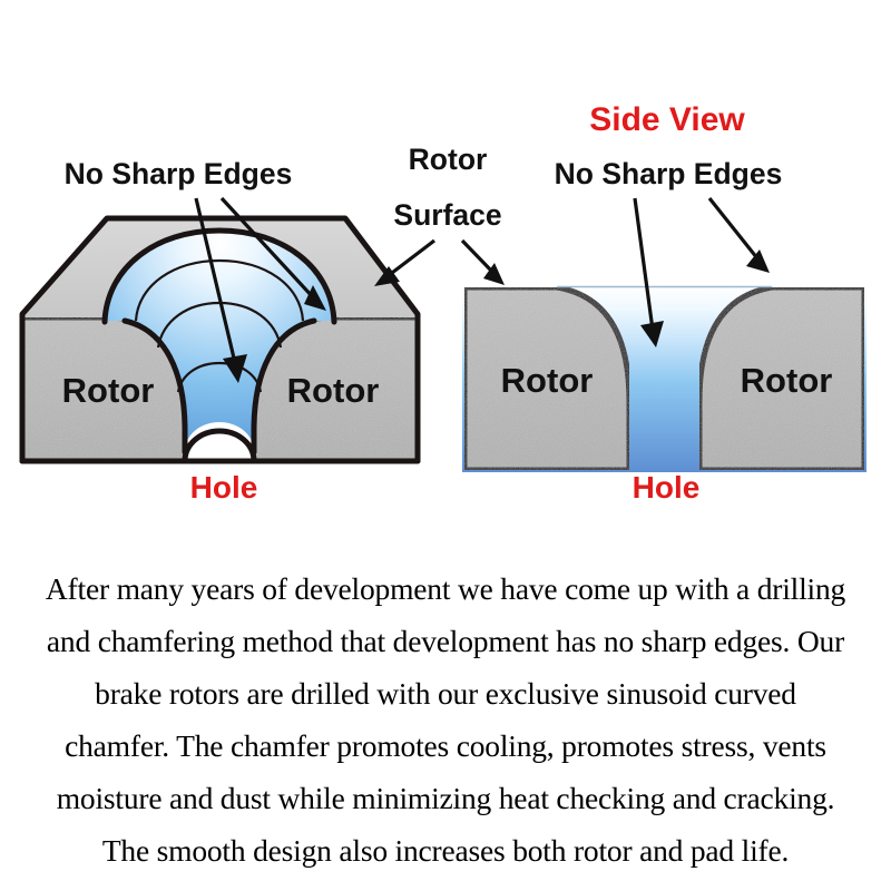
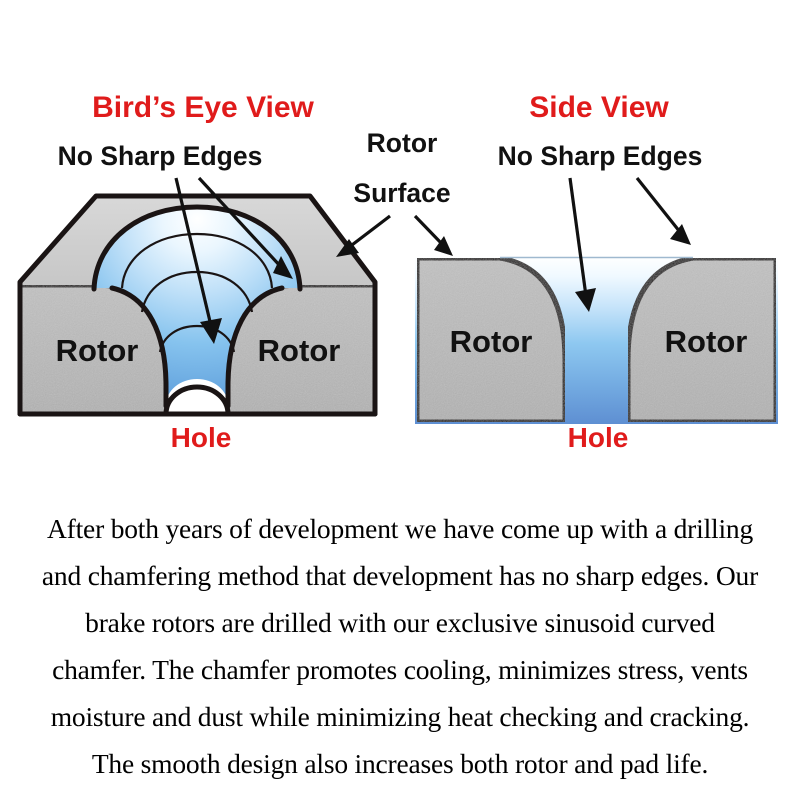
+ Bird’s Eye View
  No Sharp Edges
  Rotor
  Rotor
  Hole
  Rotor
  Surface
  Side View
  No Sharp Edges
  Rotor
  Rotor
  Hole
- After many years of development we have come up with a drilling
+ After both years of development we have come up with a drilling
  and chamfering method that development has no sharp edges. Our
  brake rotors are drilled with our exclusive sinusoid curved
- chamfer. The chamfer promotes cooling, promotes stress, vents
+ chamfer. The chamfer promotes cooling, minimizes stress, vents
  moisture and dust while minimizing heat checking and cracking.
  The smooth design also increases both rotor and pad life.
